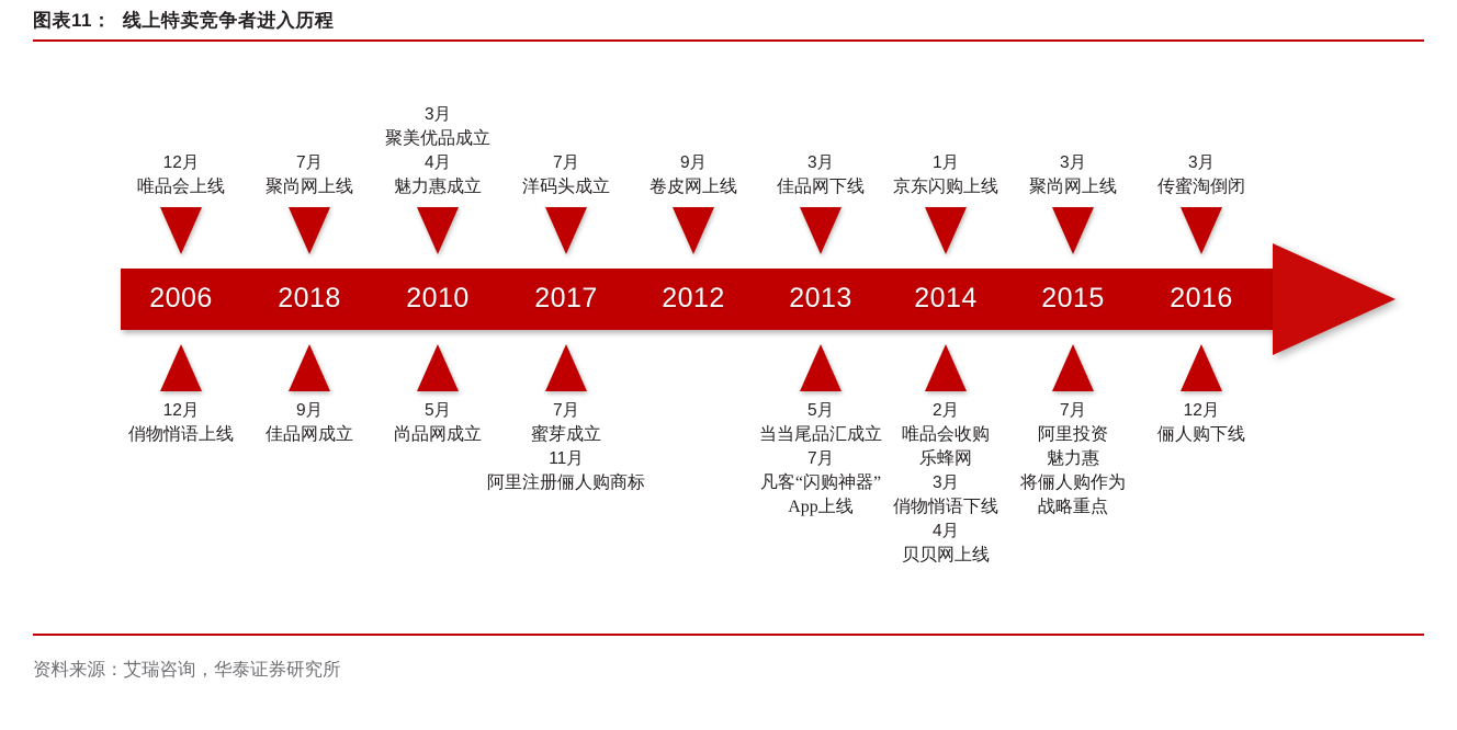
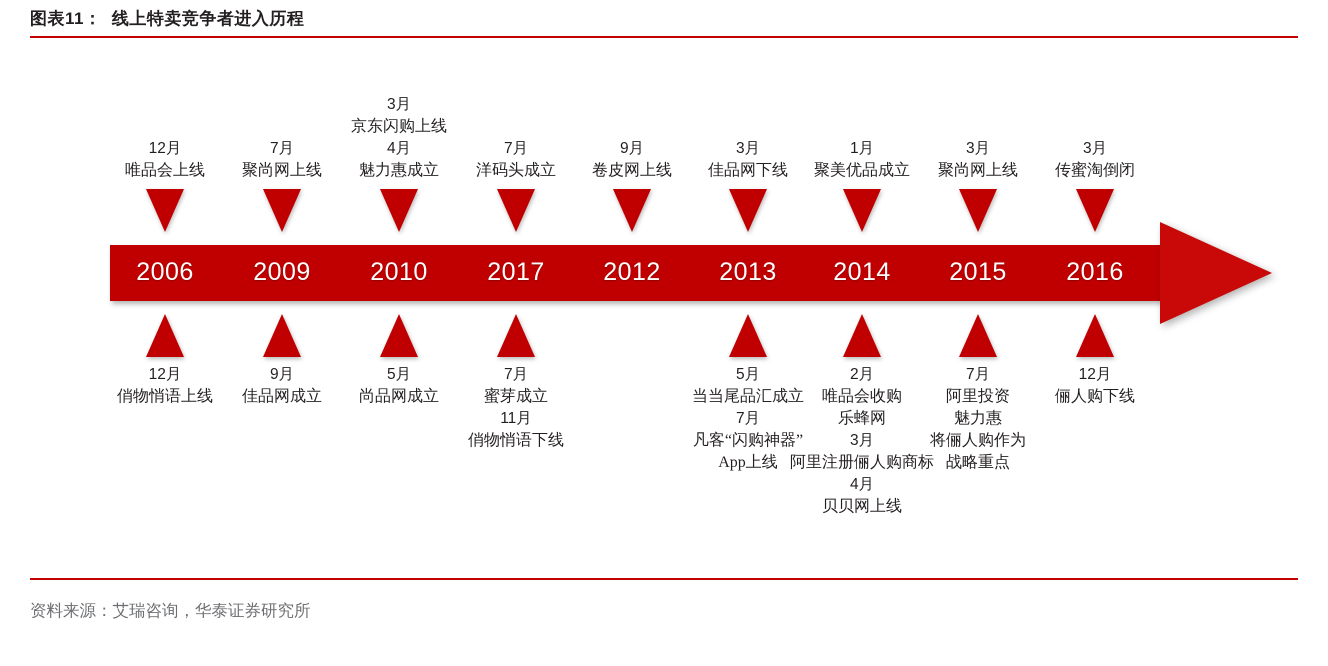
  图表11： 线上特卖竞争者进入历程
  2006
  12月
  唯品会上线
  12月
  俏物悄语上线
- 2018
+ 2009
  7月
  聚尚网上线
  9月
  佳品网成立
  2010
  3月
- 聚美优品成立
+ 京东闪购上线
  4月
  魅力惠成立
  5月
  尚品网成立
  2017
  7月
  洋码头成立
  7月
  蜜芽成立
  11月
- 阿里注册俪人购商标
+ 俏物悄语下线
  2012
  9月
  卷皮网上线
  2013
  3月
  佳品网下线
  5月
  当当尾品汇成立
  7月
  凡客“闪购神器”
  App上线
  2014
  1月
- 京东闪购上线
+ 聚美优品成立
  2月
  唯品会收购
  乐蜂网
  3月
- 俏物悄语下线
+ 阿里注册俪人购商标
  4月
  贝贝网上线
  2015
  3月
  聚尚网上线
  7月
  阿里投资
  魅力惠
  将俪人购作为
  战略重点
  2016
  3月
  传蜜淘倒闭
  12月
  俪人购下线
  资料来源：艾瑞咨询，华泰证券研究所
